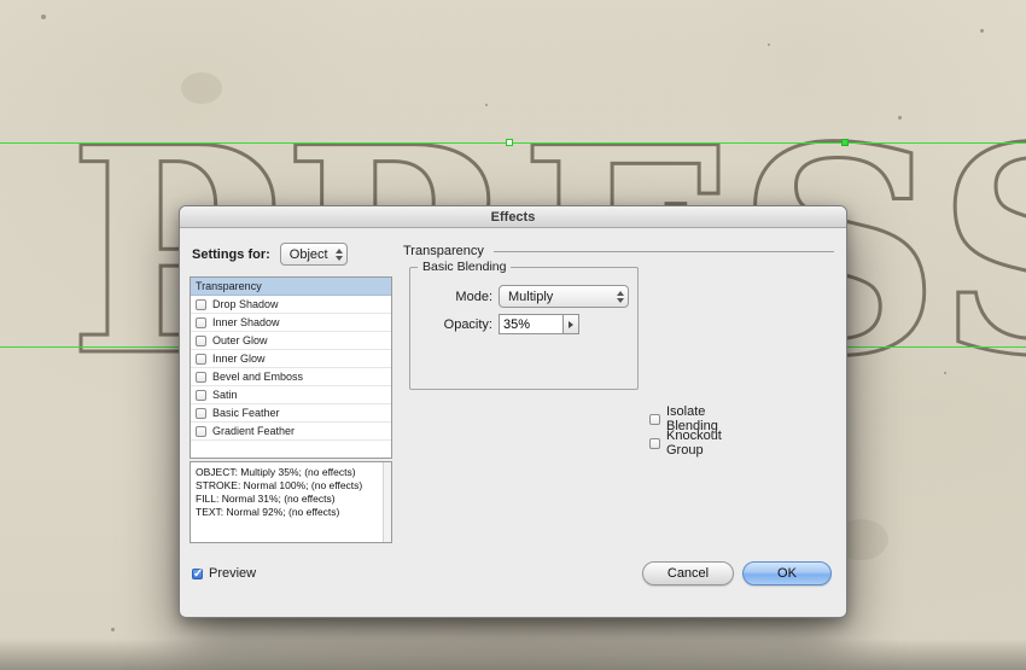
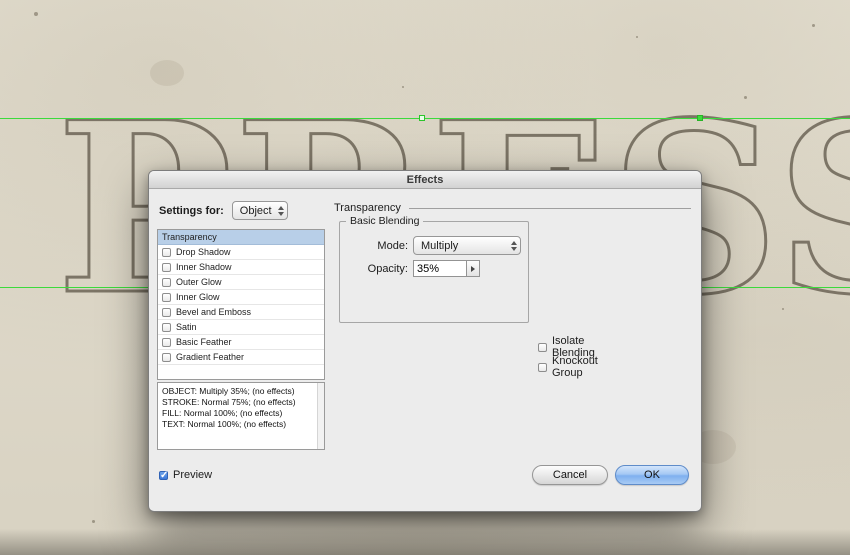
  Effects
  Settings for:
  Object
  Transparency
  Drop Shadow
  Inner Shadow
  Outer Glow
  Inner Glow
  Bevel and Emboss
  Satin
  Basic Feather
  Gradient Feather
  OBJECT: Multiply 35%; (no effects)
- STROKE: Normal 100%; (no effects)
+ STROKE: Normal 75%; (no effects)
- FILL: Normal 31%; (no effects)
+ FILL: Normal 100%; (no effects)
- TEXT: Normal 92%; (no effects)
+ TEXT: Normal 100%; (no effects)
  Transparency
  Basic Blending
  Mode:
  Multiply
  Opacity:
  35%
  Isolate Blending
  Knockout Group
  Preview
  Cancel
  OK
